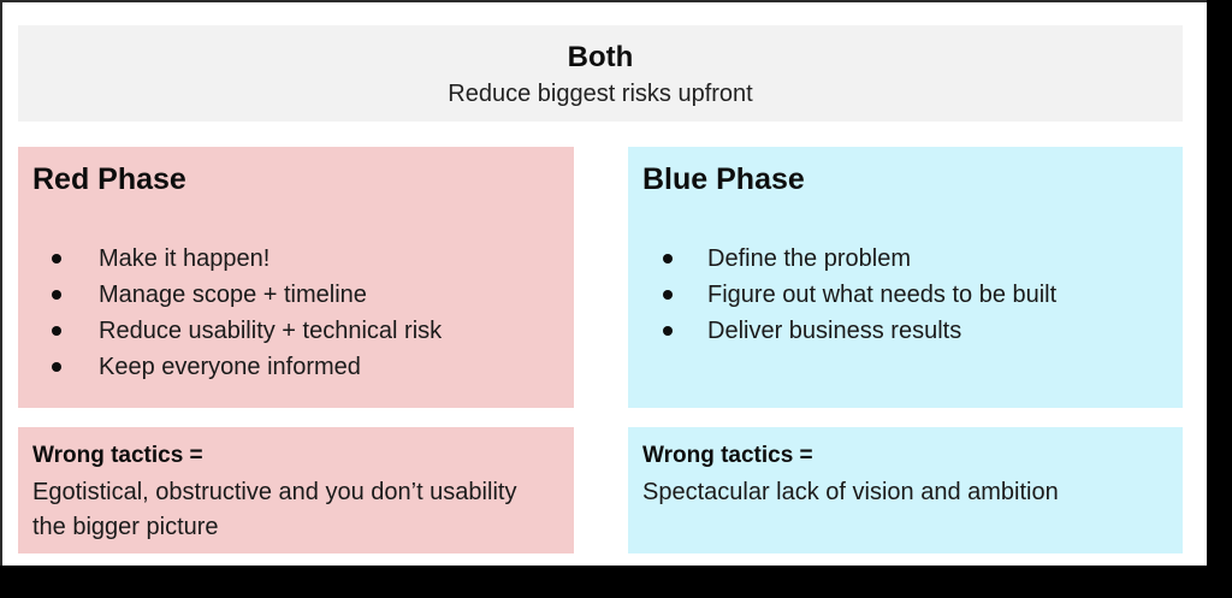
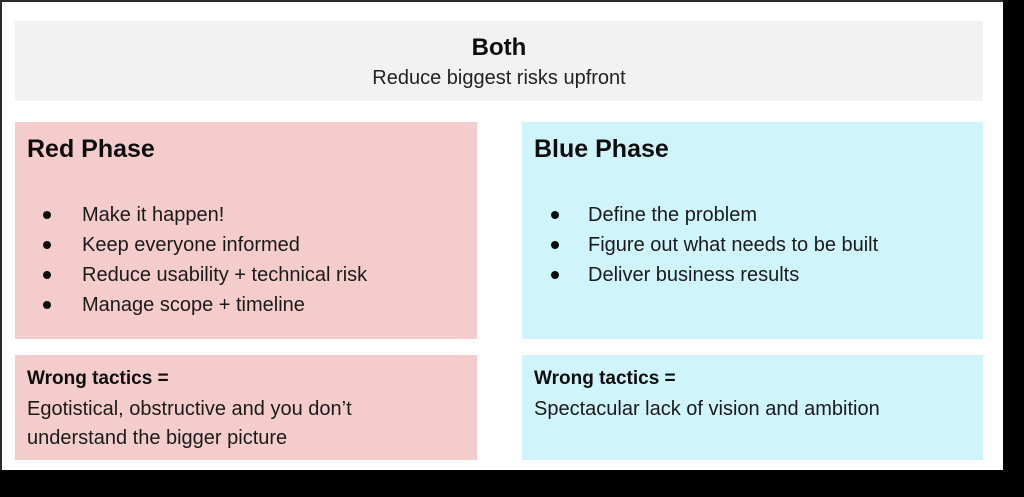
  Both
  Reduce biggest risks upfront
  Red Phase
  Make it happen!
- Manage scope + timeline
+ Keep everyone informed
  Reduce usability + technical risk
- Keep everyone informed
+ Manage scope + timeline
  Blue Phase
  Define the problem
  Figure out what needs to be built
  Deliver business results
  Wrong tactics =
- Egotistical, obstructive and you don’t usability the bigger picture
+ Egotistical, obstructive and you don’t understand the bigger picture
  Wrong tactics =
  Spectacular lack of vision and ambition
